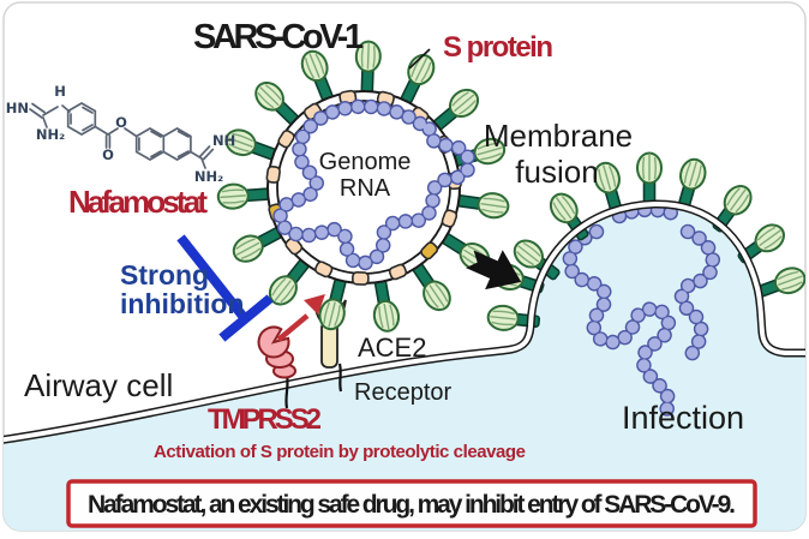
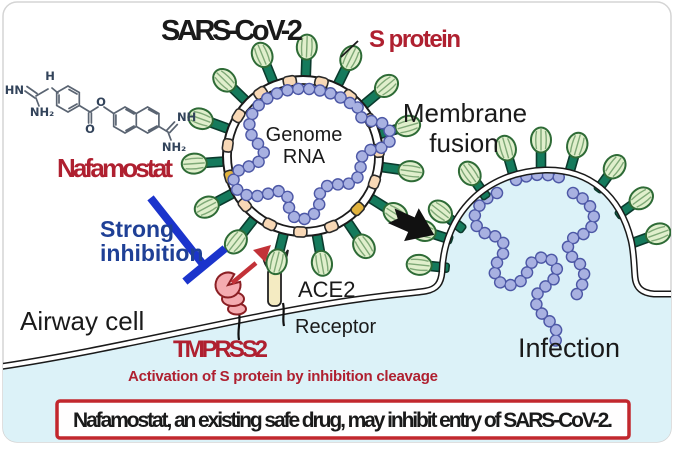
  Genome
  RNA
  HN
  H
  NH₂
  O
  O
  NH
  NH₂
- SARS-CoV-1
+ SARS-CoV-2
  S protein
  Membrane
  fusion
  Nafamostat
  Strong
  inhibition
  Airway cell
  ACE2
  Receptor
  TMPRSS2
- Activation of S protein by proteolytic cleavage
+ Activation of S protein by inhibition cleavage
  Infection
- Nafamostat, an existing safe drug, may inhibit entry of SARS-CoV-9.
+ Nafamostat, an existing safe drug, may inhibit entry of SARS-CoV-2.
